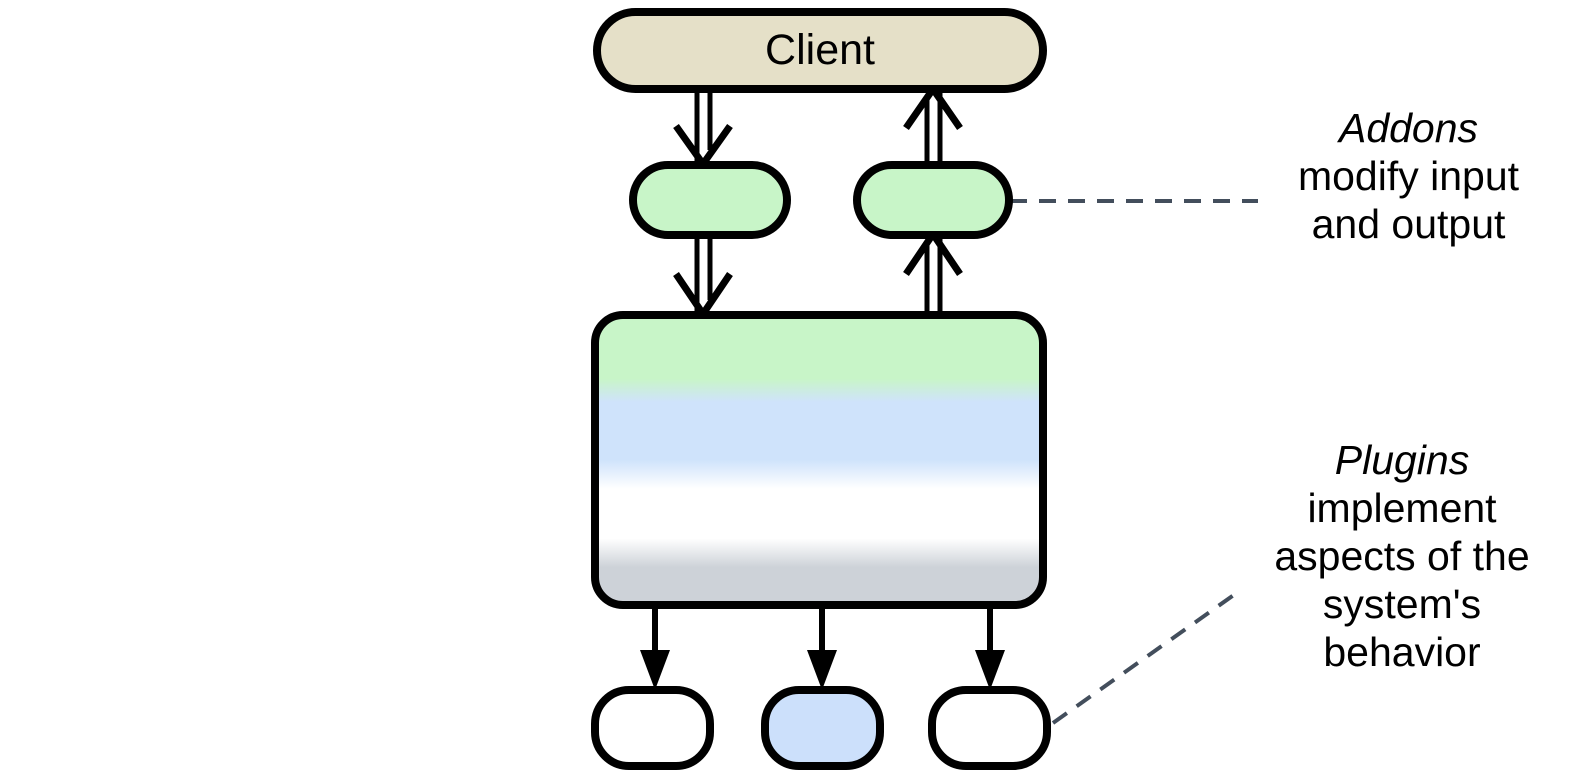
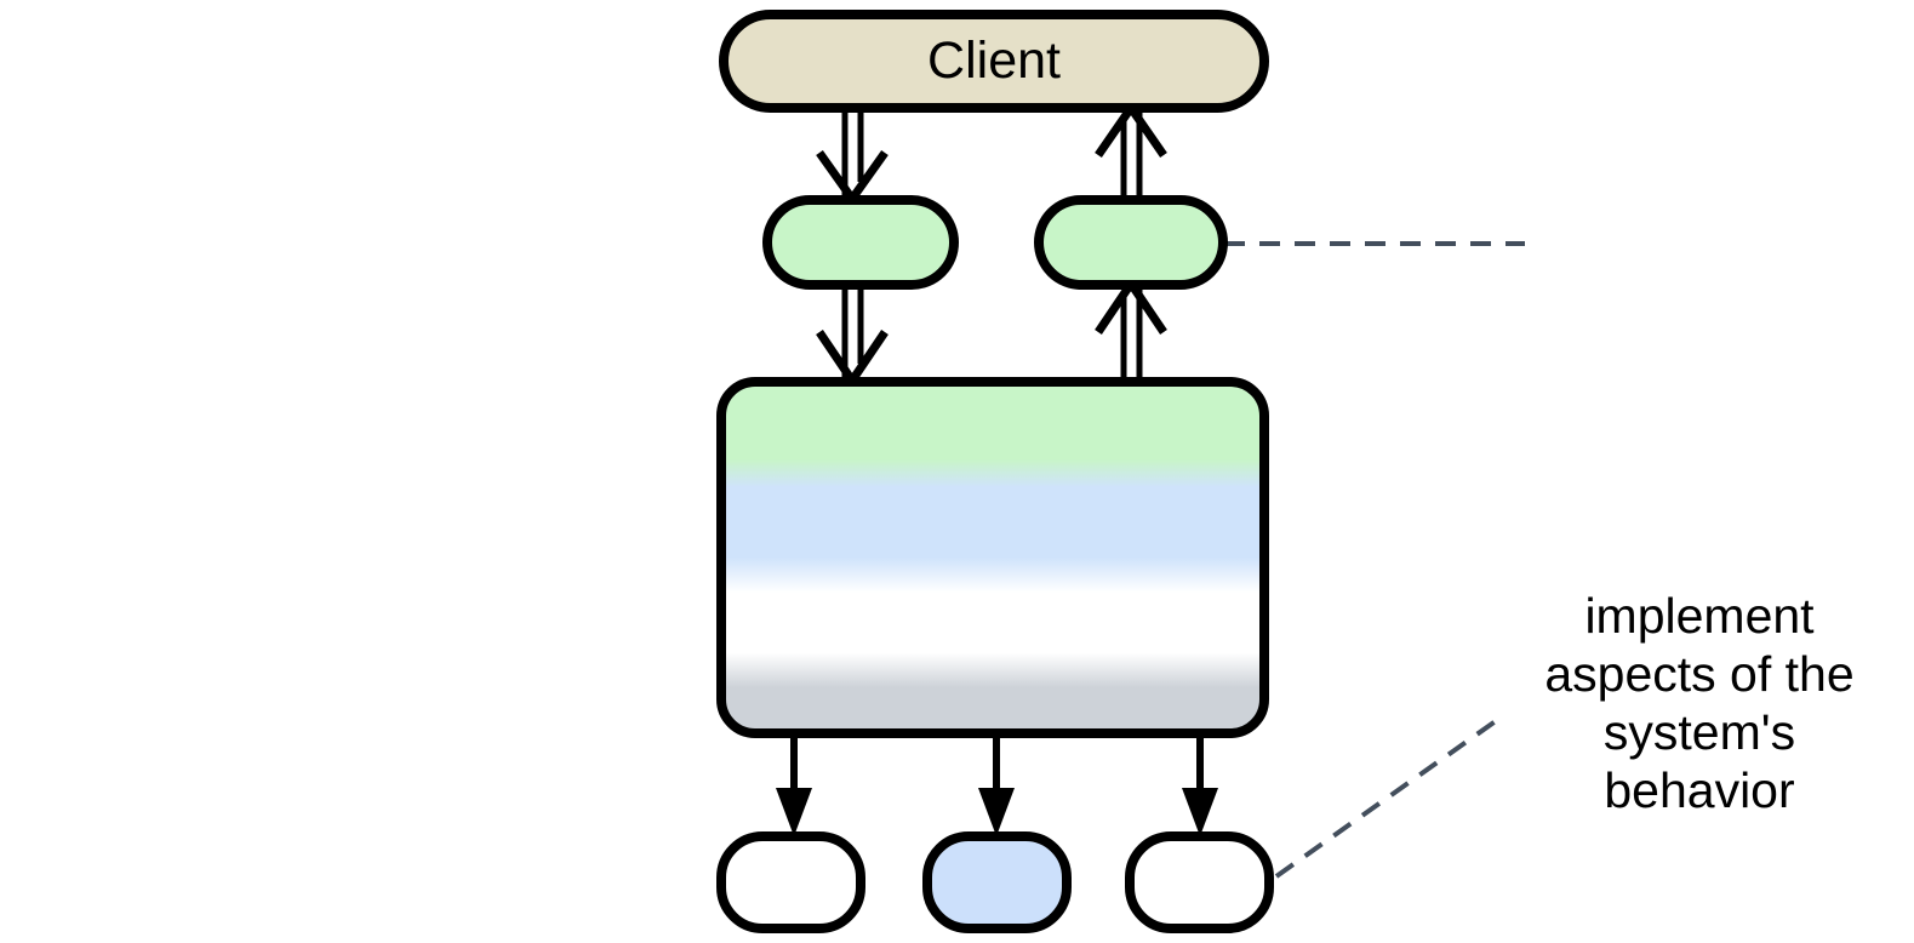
  Client
- Addons
- modify input
- and output
- Plugins
  implement
  aspects of the
  system's
  behavior
